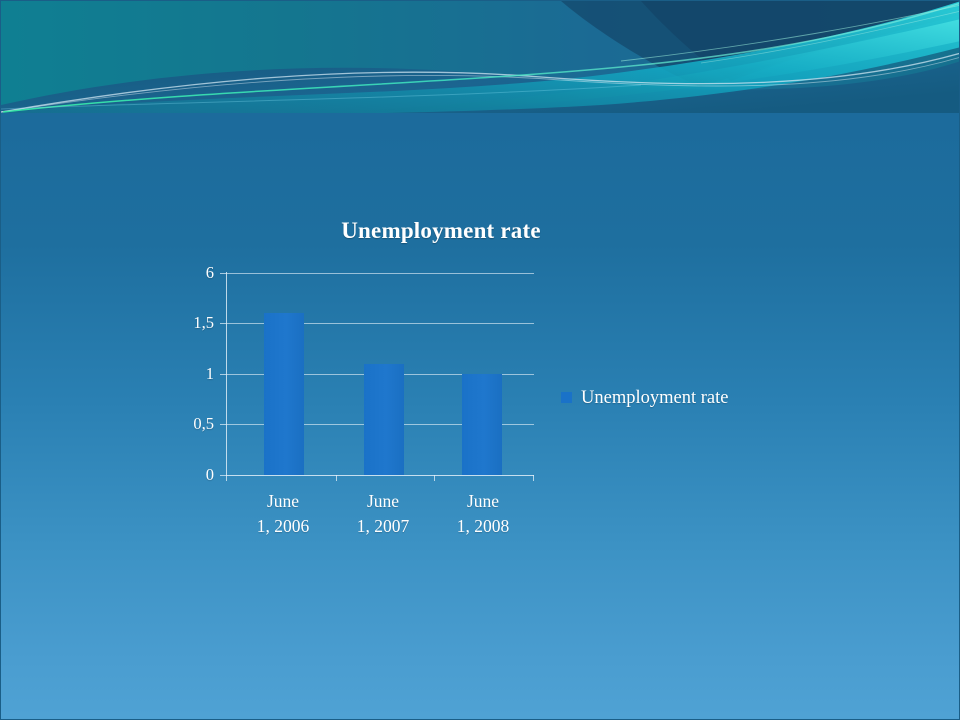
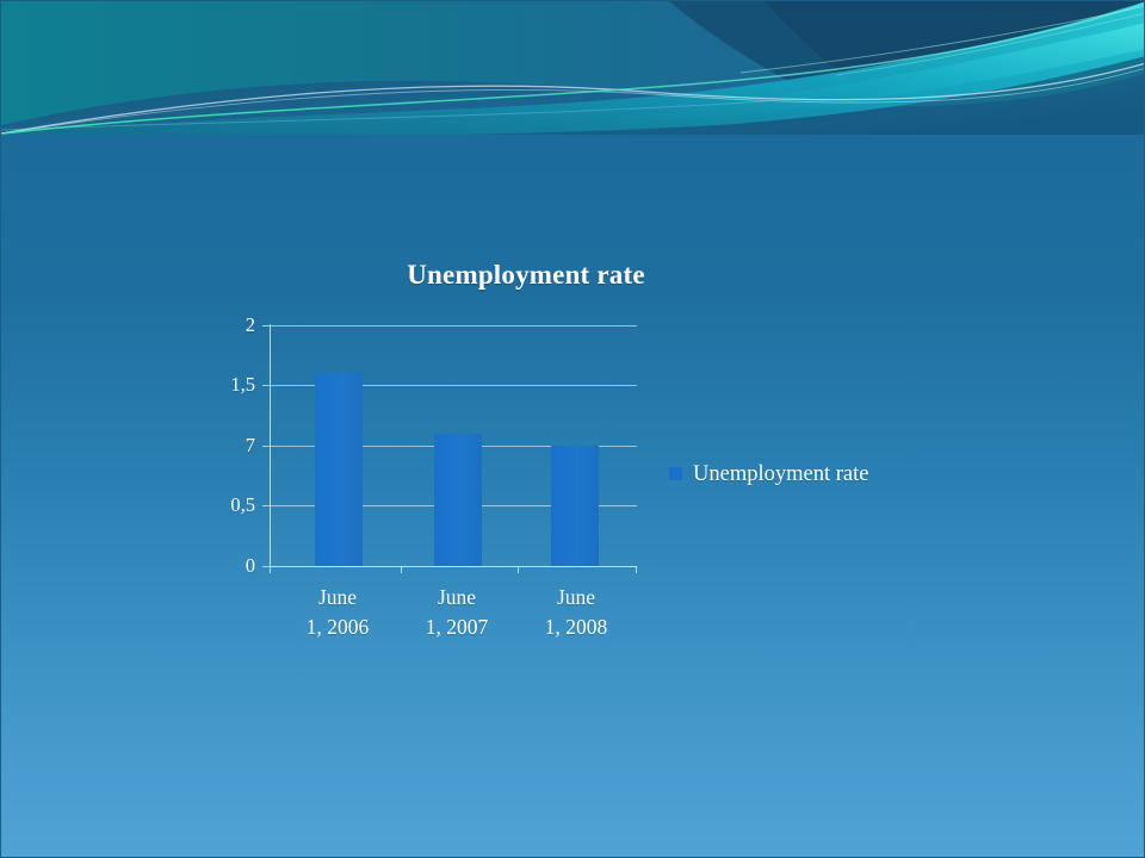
  Unemployment rate
- 6
+ 2
  1,5
- 1
+ 7
  0,5
  0
  June
  1, 2006
  June
  1, 2007
  June
  1, 2008
  Unemployment rate
